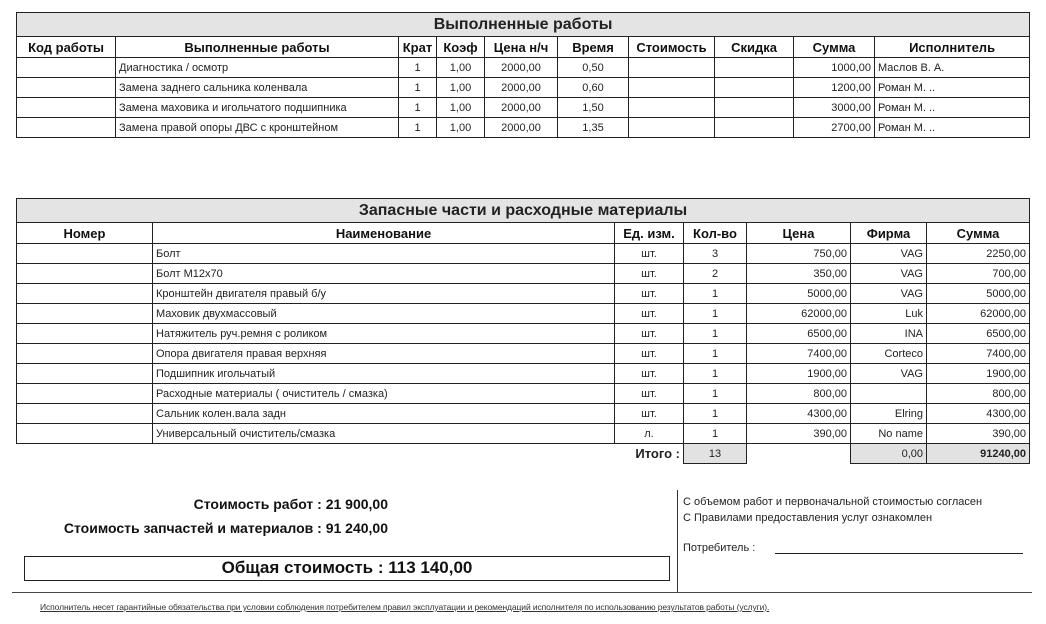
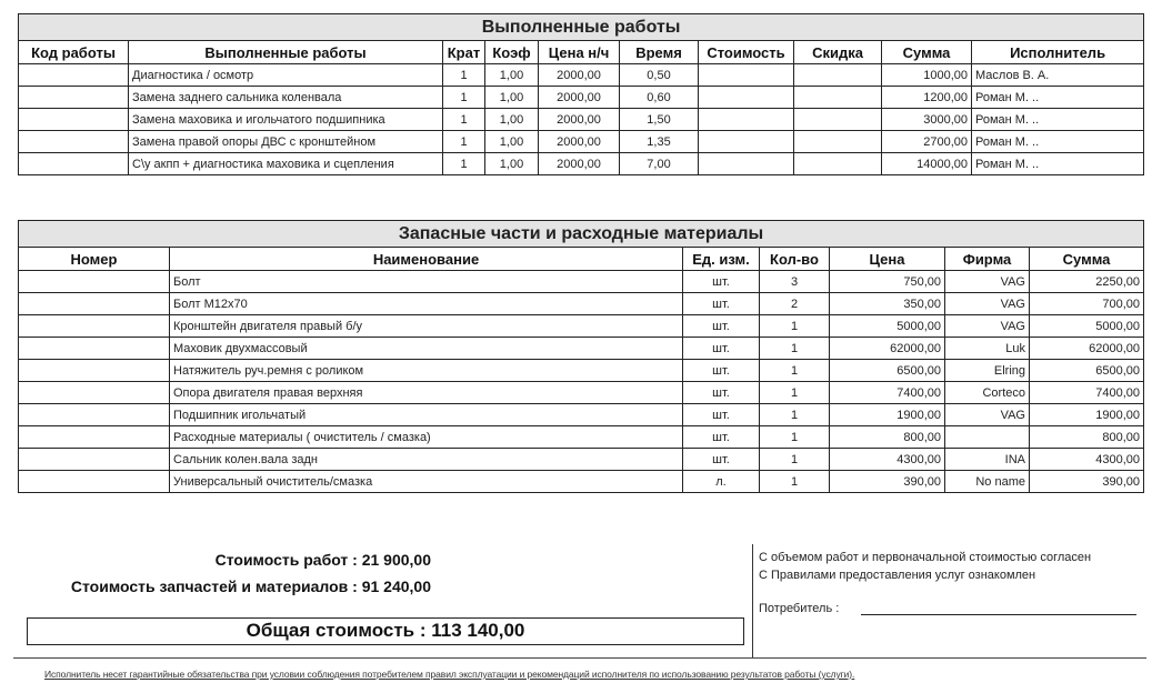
  Выполненные работы
  Код работы	Выполненные работы	Крат	Коэф	Цена н/ч	Время	Стоимость	Скидка	Сумма	Исполнитель
  	Диагностика / осмотр	1	1,00	2000,00	0,50			1000,00	Маслов В. А.
  	Замена заднего сальника коленвала	1	1,00	2000,00	0,60			1200,00	Роман М. ..
  	Замена маховика и игольчатого подшипника	1	1,00	2000,00	1,50			3000,00	Роман М. ..
  	Замена правой опоры ДВС с кронштейном	1	1,00	2000,00	1,35			2700,00	Роман М. ..
+ 	С\у акпп + диагностика маховика и сцепления	1	1,00	2000,00	7,00			14000,00	Роман М. ..
  Запасные части и расходные материалы
  Номер	Наименование	Ед. изм.	Кол-во	Цена	Фирма	Сумма
  	Болт	шт.	3	750,00	VAG	2250,00
  	Болт М12х70	шт.	2	350,00	VAG	700,00
  	Кронштейн двигателя правый б/у	шт.	1	5000,00	VAG	5000,00
  	Маховик двухмассовый	шт.	1	62000,00	Luk	62000,00
- 	Натяжитель руч.ремня с роликом	шт.	1	6500,00	INA	6500,00
+ 	Натяжитель руч.ремня с роликом	шт.	1	6500,00	Elring	6500,00
  	Опора двигателя правая верхняя	шт.	1	7400,00	Corteco	7400,00
  	Подшипник игольчатый	шт.	1	1900,00	VAG	1900,00
  	Расходные материалы ( очиститель / смазка)	шт.	1	800,00		800,00
- 	Сальник колен.вала задн	шт.	1	4300,00	Elring	4300,00
+ 	Сальник колен.вала задн	шт.	1	4300,00	INA	4300,00
  	Универсальный очиститель/смазка	л.	1	390,00	No name	390,00
- Итого :	13		0,00	91240,00
  Стоимость работ : 21 900,00
  Стоимость запчастей и материалов : 91 240,00
  Общая стоимость : 113 140,00
  С объемом работ и первоначальной стоимостью согласен
  С Правилами предоставления услуг ознакомлен
  Потребитель :
  Исполнитель несет гарантийные обязательства при условии соблюдения потребителем правил эксплуатации и рекомендаций исполнителя по использованию результатов работы (услуги).
